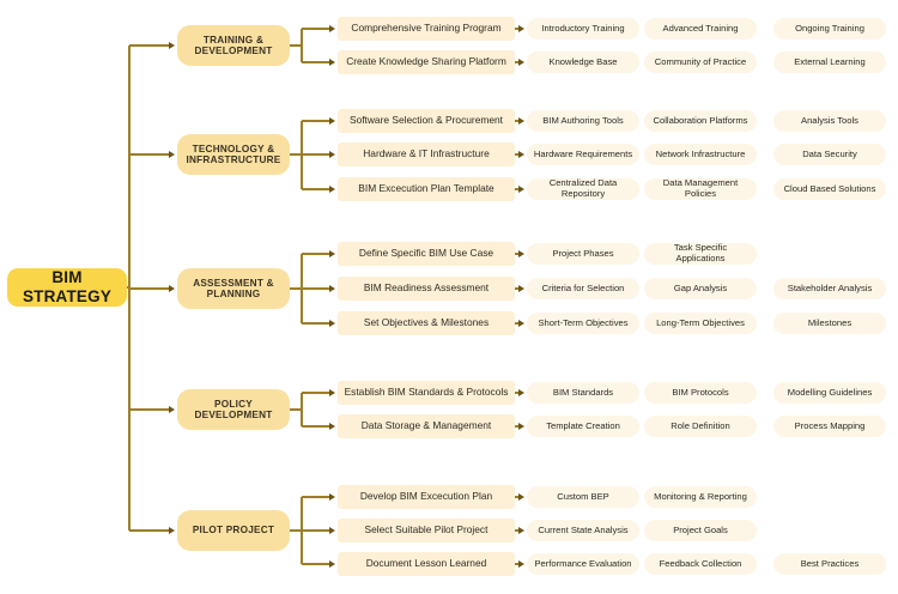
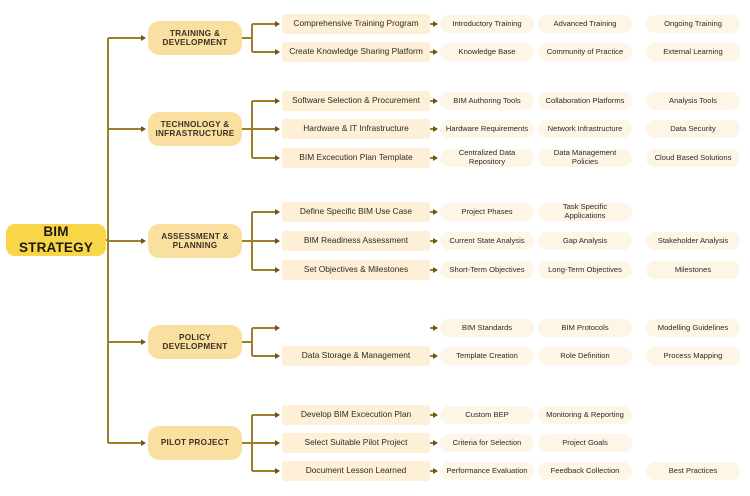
  BIM STRATEGY
  TRAINING &
  DEVELOPMENT
  Comprehensive Training Program
  Introductory Training
  Advanced Training
  Ongoing Training
  Create Knowledge Sharing Platform
  Knowledge Base
  Community of Practice
  External Learning
  TECHNOLOGY &
  INFRASTRUCTURE
  Software Selection & Procurement
  BIM Authoring Tools
  Collaboration Platforms
  Analysis Tools
  Hardware & IT Infrastructure
  Hardware Requirements
  Network Infrastructure
  Data Security
  BIM Excecution Plan Template
  Centralized Data Repository
  Data Management Policies
  Cloud Based Solutions
  ASSESSMENT &
  PLANNING
  Define Specific BIM Use Case
  Project Phases
  Task Specific Applications
  BIM Readiness Assessment
- Criteria for Selection
+ Current State Analysis
  Gap Analysis
  Stakeholder Analysis
  Set Objectives & Milestones
  Short-Term Objectives
  Long-Term Objectives
  Milestones
  POLICY
  DEVELOPMENT
- Establish BIM Standards & Protocols
  BIM Standards
  BIM Protocols
  Modelling Guidelines
  Data Storage & Management
  Template Creation
  Role Definition
  Process Mapping
  PILOT PROJECT
  Develop BIM Excecution Plan
  Custom BEP
  Monitoring & Reporting
  Select Suitable Pilot Project
- Current State Analysis
+ Criteria for Selection
  Project Goals
  Document Lesson Learned
  Performance Evaluation
  Feedback Collection
  Best Practices
